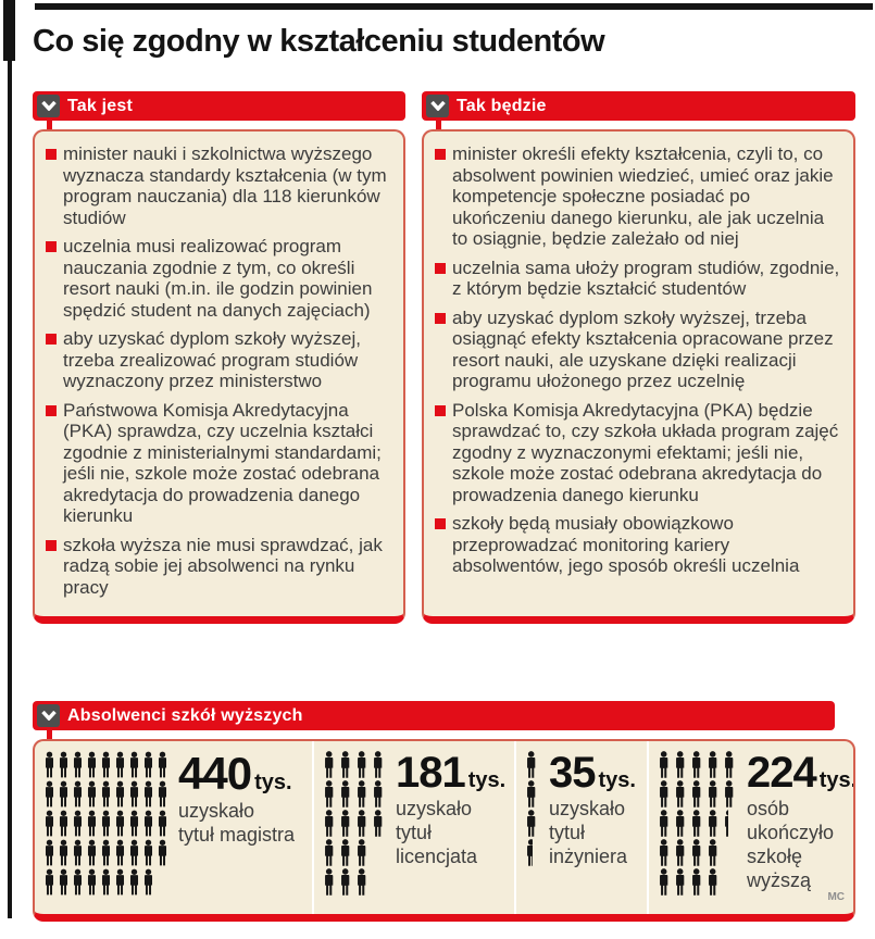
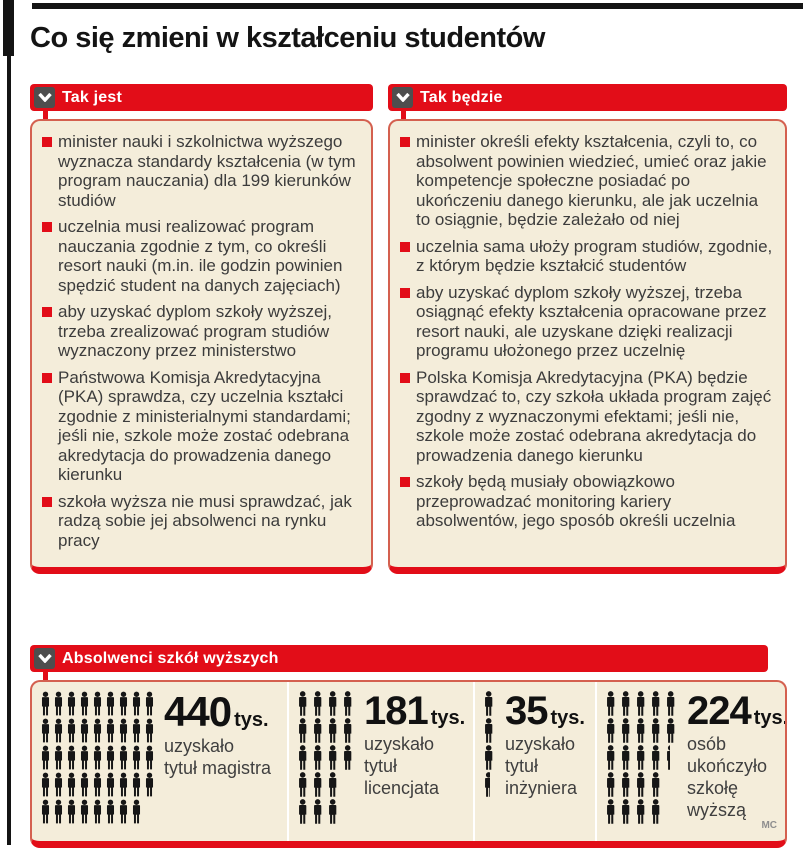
- Co się zgodny w kształceniu studentów
+ Co się zmieni w kształceniu studentów
  Tak jest
- minister nauki i szkolnictwa wyższego wyznacza standardy kształcenia (w tym program nauczania) dla 118 kierunków studiów
+ minister nauki i szkolnictwa wyższego wyznacza standardy kształcenia (w tym program nauczania) dla 199 kierunków studiów
  uczelnia musi realizować program nauczania zgodnie z tym, co określi resort nauki (m.in. ile godzin powinien spędzić student na danych zajęciach)
  aby uzyskać dyplom szkoły wyższej, trzeba zrealizować program studiów wyznaczony przez ministerstwo
  Państwowa Komisja Akredytacyjna (PKA) sprawdza, czy uczelnia kształci zgodnie z ministerialnymi standardami; jeśli nie, szkole może zostać odebrana akredytacja do prowadzenia danego kierunku
  szkoła wyższa nie musi sprawdzać, jak radzą sobie jej absolwenci na rynku pracy
  Tak będzie
  minister określi efekty kształcenia, czyli to, co absolwent powinien wiedzieć, umieć oraz jakie kompetencje społeczne posiadać po ukończeniu danego kierunku, ale jak uczelnia to osiągnie, będzie zależało od niej
  uczelnia sama ułoży program studiów, zgodnie, z którym będzie kształcić studentów
  aby uzyskać dyplom szkoły wyższej, trzeba osiągnąć efekty kształcenia opracowane przez resort nauki, ale uzyskane dzięki realizacji programu ułożonego przez uczelnię
  Polska Komisja Akredytacyjna (PKA) będzie sprawdzać to, czy szkoła układa program zajęć zgodny z wyznaczonymi efektami; jeśli nie, szkole może zostać odebrana akredytacja do prowadzenia danego kierunku
  szkoły będą musiały obowiązkowo przeprowadzać monitoring kariery absolwentów, jego sposób określi uczelnia
  Absolwenci szkół wyższych
  440 tys.
  uzyskało tytuł magistra
  181 tys.
  uzyskało tytuł licencjata
  35 tys.
  uzyskało tytuł inżyniera
  224 tys
  osób ukończyło szkołę wyższą
  MC
